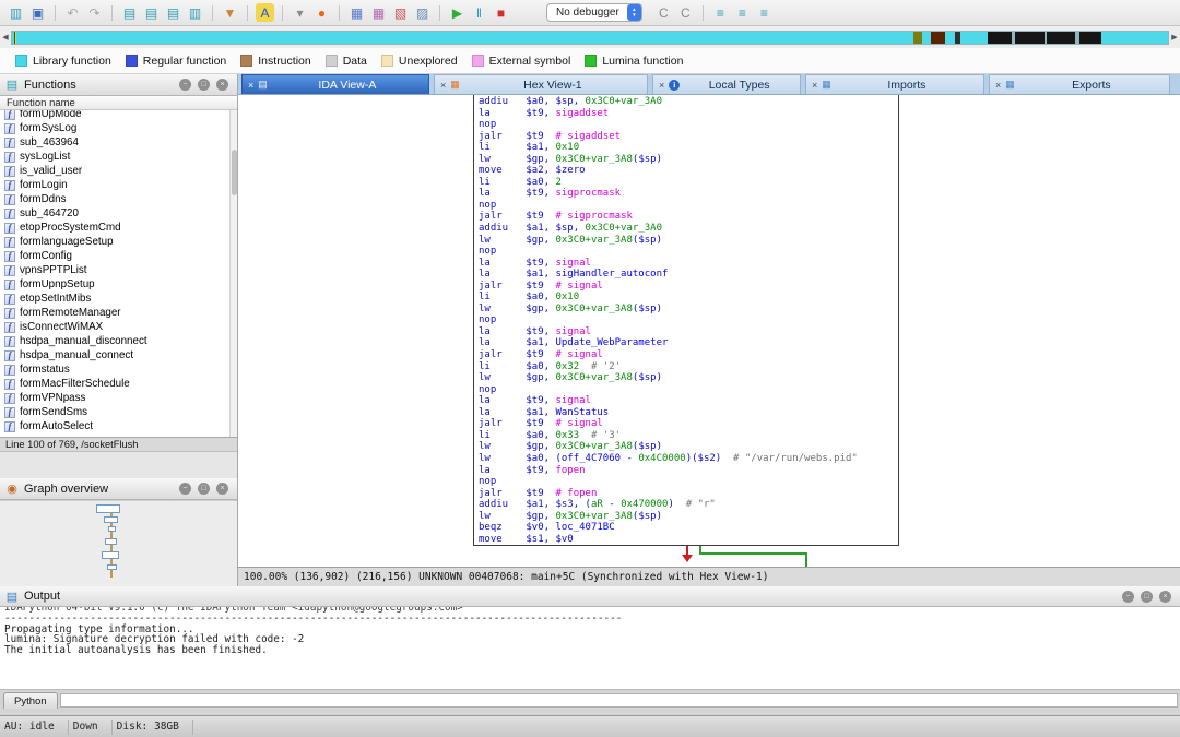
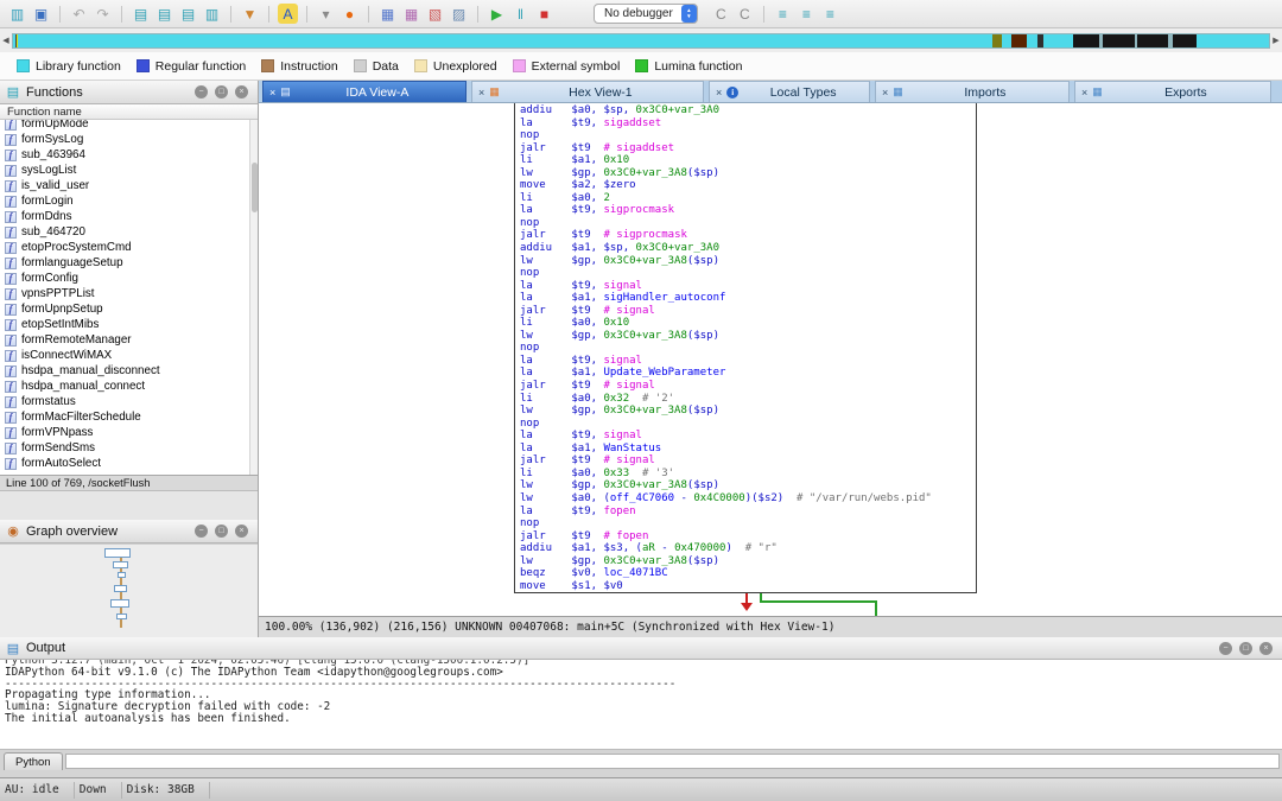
  ▥
  ▣
  ↶
  ↷
  ▤
  ▤
  ▤
  ▥
  ▼
  A
  ▾
  ●
  ▦
  ▦
  ▧
  ▨
  ▶
  ‖
  ■
  No debugger
  C
  C
  ≡
  ≡
  ≡
  Library function
  Regular function
  Instruction
  Data
  Unexplored
  External symbol
  Lumina function
  ▤
  Functions
  Function name
  f
  formUpMode
  f
  formSysLog
  f
  sub_463964
  f
  sysLogList
  f
  is_valid_user
  f
  formLogin
  f
  formDdns
  f
  sub_464720
  f
  etopProcSystemCmd
  f
  formlanguageSetup
  f
  formConfig
  f
  vpnsPPTPList
  f
  formUpnpSetup
  f
  etopSetIntMibs
  f
  formRemoteManager
  f
  isConnectWiMAX
  f
  hsdpa_manual_disconnect
  f
  hsdpa_manual_connect
  f
  formstatus
  f
  formMacFilterSchedule
  f
  formVPNpass
  f
  formSendSms
  f
  formAutoSelect
  Line 100 of 769, /socketFlush
  ◉
  Graph overview
  ×
  ▤
  IDA View-A
  ×
  ▦
  Hex View-1
  ×
  i
  Local Types
  ×
  ▦
  Imports
  ×
  ▦
  Exports
  addiu $a0, $sp, 0x3C0+var_3A0
  la $t9, sigaddset
  nop
  jalr $t9 # sigaddset
  li $a1, 0x10
  lw $gp, 0x3C0+var_3A8($sp)
  move $a2, $zero
  li $a0, 2
  la $t9, sigprocmask
  nop
  jalr $t9 # sigprocmask
  addiu $a1, $sp, 0x3C0+var_3A0
  lw $gp, 0x3C0+var_3A8($sp)
  nop
  la $t9, signal
  la $a1, sigHandler_autoconf
  jalr $t9 # signal
  li $a0, 0x10
  lw $gp, 0x3C0+var_3A8($sp)
  nop
  la $t9, signal
  la $a1, Update_WebParameter
  jalr $t9 # signal
  li $a0, 0x32 # '2'
  lw $gp, 0x3C0+var_3A8($sp)
  nop
  la $t9, signal
  la $a1, WanStatus
  jalr $t9 # signal
  li $a0, 0x33 # '3'
  lw $gp, 0x3C0+var_3A8($sp)
  lw $a0, (off_4C7060 - 0x4C0000)($s2) # "/var/run/webs.pid"
  la $t9, fopen
  nop
  jalr $t9 # fopen
  addiu $a1, $s3, (aR - 0x470000) # "r"
  lw $gp, 0x3C0+var_3A8($sp)
  beqz $v0, loc_4071BC
  move $s1, $v0
  100.00% (136,902) (216,156) UNKNOWN 00407068: main+5C (Synchronized with Hex View-1)
  ▤
  Output
+ Python 3.12.7 (main, Oct 1 2024, 02:05:46) [Clang 15.0.0 (clang-1500.1.0.2.5)]
  IDAPython 64-bit v9.1.0 (c) The IDAPython Team <idapython@googlegroups.com>
  -----------------------------------------------------------------------------------------------------
  Propagating type information...
  lumina: Signature decryption failed with code: -2
  The initial autoanalysis has been finished.
  Python
  AU: idle
  Down
  Disk: 38GB
